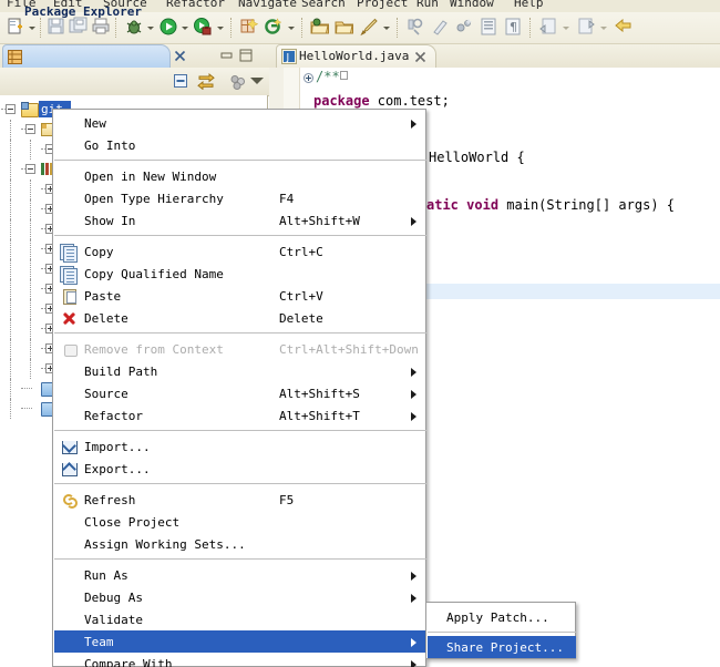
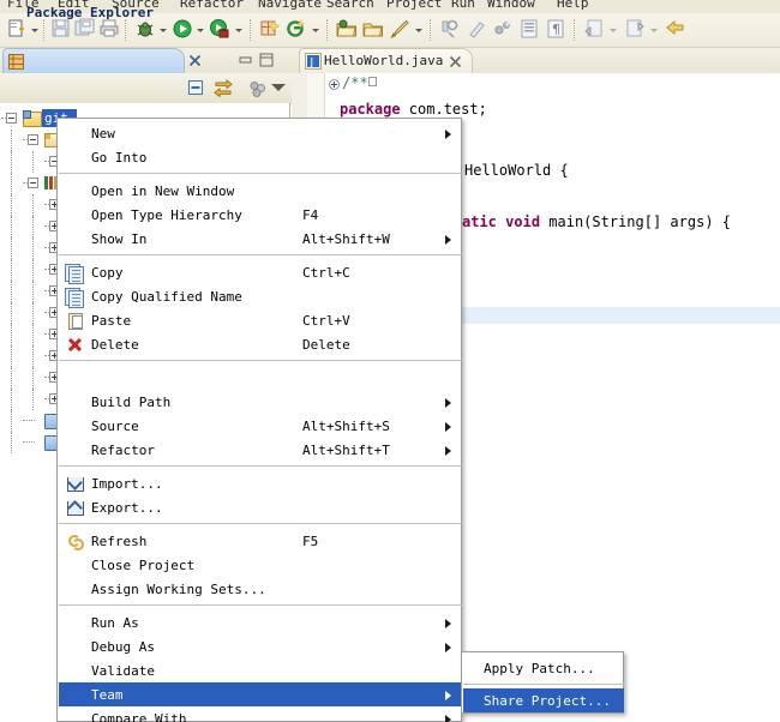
  File
  Edit
  Source
  Refactor
  Navigate
  Search
  Project
  Run
  Window
  Help
  ¶
  Package Explorer
  J
  HelloWorld.java
  /**
  package com.test;
  HelloWorld {
  atic void main(String[] args) {
  New
  Go Into
  Open in New Window
  Open Type Hierarchy
  F4
  Show In
  Alt+Shift+W
  Copy
  Ctrl+C
  Copy Qualified Name
  Paste
  Ctrl+V
  Delete
  Delete
- Remove from Context
- Ctrl+Alt+Shift+Down
  Build Path
  Source
  Alt+Shift+S
  Refactor
  Alt+Shift+T
  Import...
  Export...
  Refresh
  F5
  Close Project
  Assign Working Sets...
  Run As
  Debug As
  Validate
  Team
  Compare With
  Apply Patch...
  Share Project...
